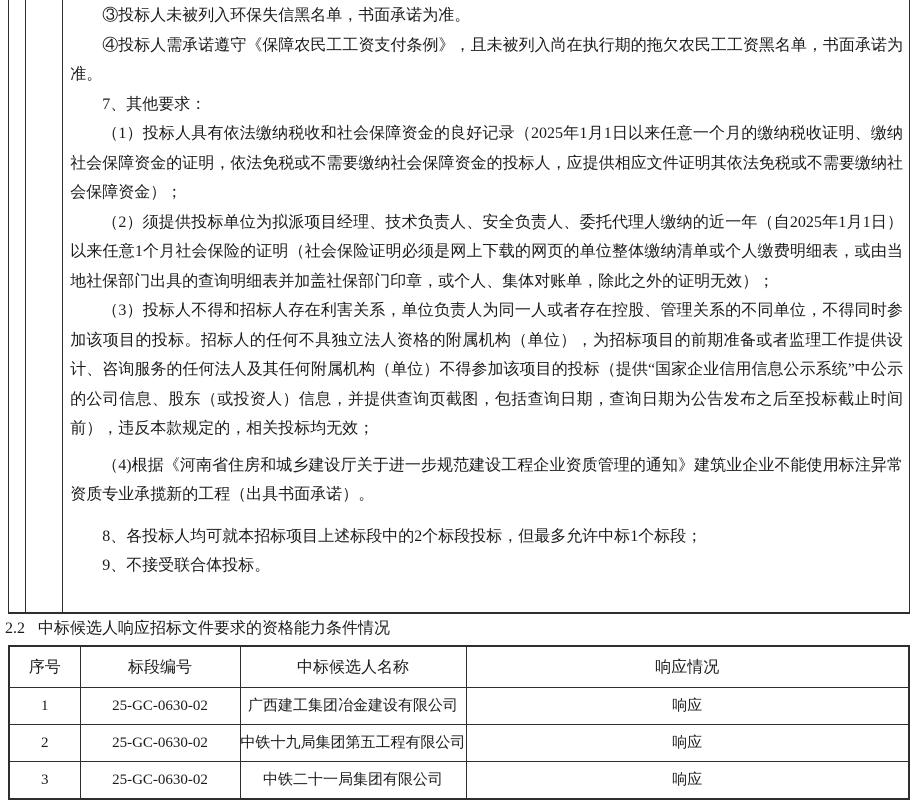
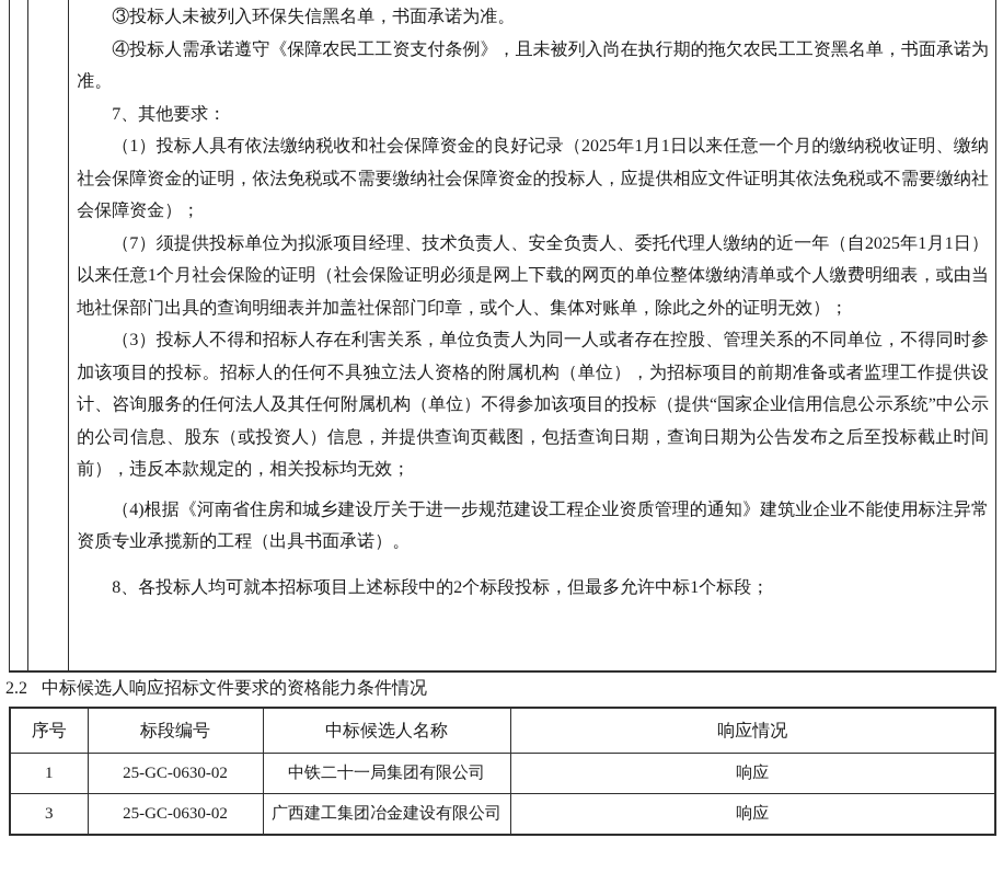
  ③投标人未被列入环保失信黑名单，书面承诺为准。
  ④投标人需承诺遵守《保障农民工工资支付条例》，且未被列入尚在执行期的拖欠农民工工资黑名单，书面承诺为准。
  7、其他要求：
  （1）投标人具有依法缴纳税收和社会保障资金的良好记录（2025年1月1日以来任意一个月的缴纳税收证明、缴纳社会保障资金的证明，依法免税或不需要缴纳社会保障资金的投标人，应提供相应文件证明其依法免税或不需要缴纳社会保障资金）；
- （2）须提供投标单位为拟派项目经理、技术负责人、安全负责人、委托代理人缴纳的近一年（自2025年1月1日）以来任意1个月社会保险的证明（社会保险证明必须是网上下载的网页的单位整体缴纳清单或个人缴费明细表，或由当地社保部门出具的查询明细表并加盖社保部门印章，或个人、集体对账单，除此之外的证明无效）；
+ （7）须提供投标单位为拟派项目经理、技术负责人、安全负责人、委托代理人缴纳的近一年（自2025年1月1日）以来任意1个月社会保险的证明（社会保险证明必须是网上下载的网页的单位整体缴纳清单或个人缴费明细表，或由当地社保部门出具的查询明细表并加盖社保部门印章，或个人、集体对账单，除此之外的证明无效）；
  （3）投标人不得和招标人存在利害关系，单位负责人为同一人或者存在控股、管理关系的不同单位，不得同时参加该项目的投标。招标人的任何不具独立法人资格的附属机构（单位），为招标项目的前期准备或者监理工作提供设计、咨询服务的任何法人及其任何附属机构（单位）不得参加该项目的投标（提供“国家企业信用信息公示系统”中公示的公司信息、股东（或投资人）信息，并提供查询页截图，包括查询日期，查询日期为公告发布之后至投标截止时间前），违反本款规定的，相关投标均无效；
  （4)根据《河南省住房和城乡建设厅关于进一步规范建设工程企业资质管理的通知》建筑业企业不能使用标注异常资质专业承揽新的工程（出具书面承诺）。
  8、各投标人均可就本招标项目上述标段中的2个标段投标，但最多允许中标1个标段；
- 9、不接受联合体投标。
  2.2 中标候选人响应招标文件要求的资格能力条件情况
  序号	标段编号	中标候选人名称	响应情况
- 1	25-GC-0630-02	广西建工集团冶金建设有限公司	响应
+ 1	25-GC-0630-02	中铁二十一局集团有限公司	响应
- 2	25-GC-0630-02	中铁十九局集团第五工程有限公司	响应
- 3	25-GC-0630-02	中铁二十一局集团有限公司	响应
+ 3	25-GC-0630-02	广西建工集团冶金建设有限公司	响应
